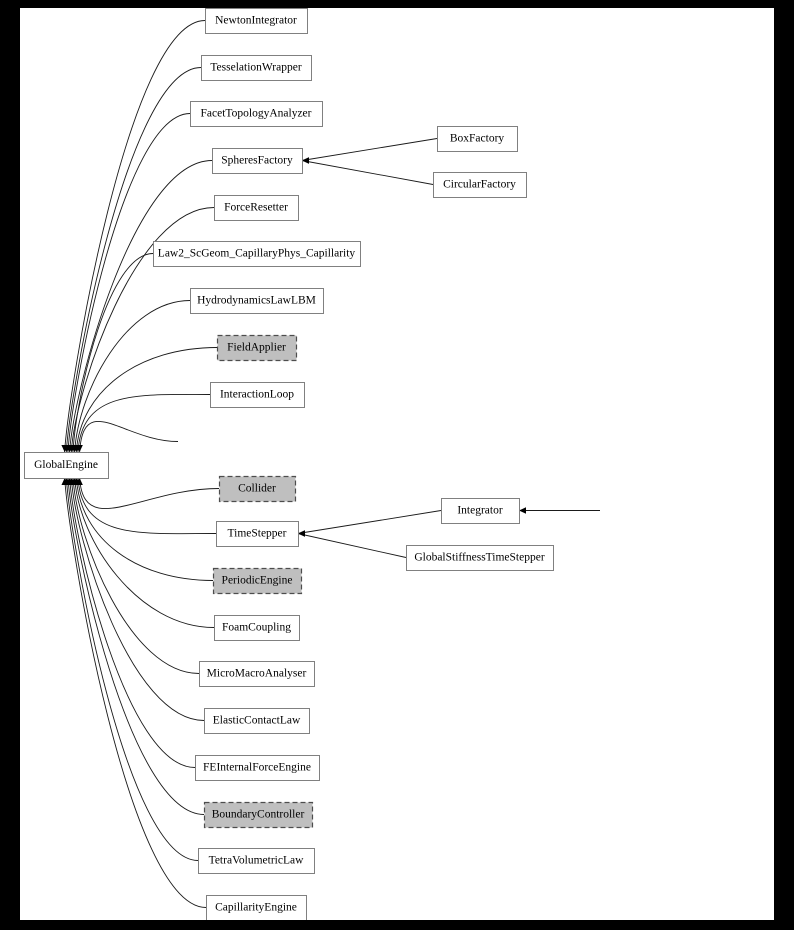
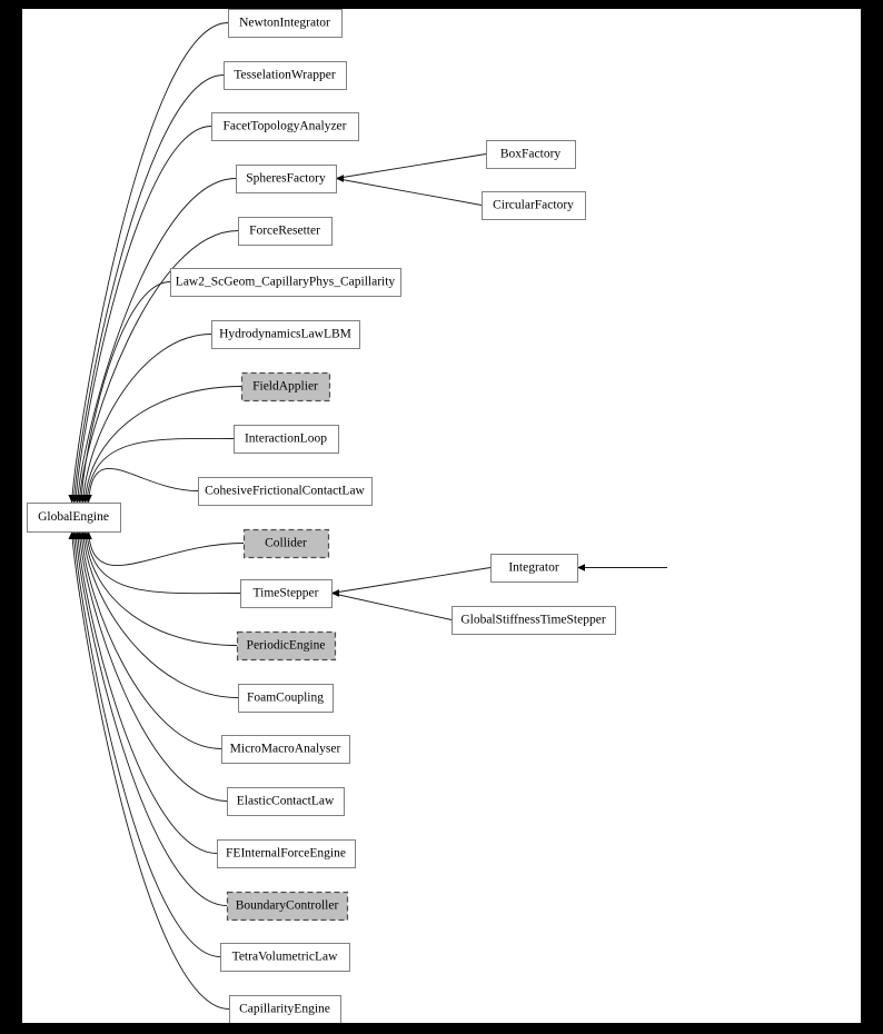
  GlobalEngine
  NewtonIntegrator
  TesselationWrapper
  FacetTopologyAnalyzer
  SpheresFactory
  ForceResetter
  Law2_ScGeom_CapillaryPhys_Capillarity
  HydrodynamicsLawLBM
  FieldApplier
  InteractionLoop
+ CohesiveFrictionalContactLaw
  Collider
  TimeStepper
  PeriodicEngine
  FoamCoupling
  MicroMacroAnalyser
  ElasticContactLaw
  FEInternalForceEngine
  BoundaryController
  TetraVolumetricLaw
  CapillarityEngine
  BoxFactory
  CircularFactory
  Integrator
  GlobalStiffnessTimeStepper
